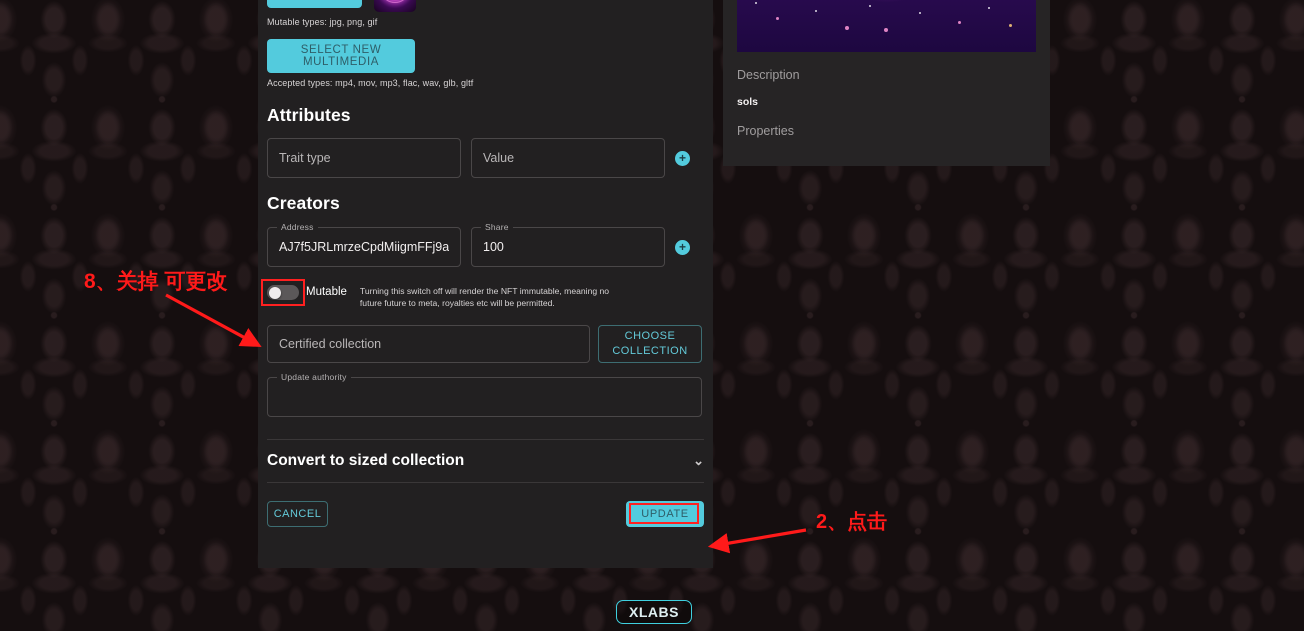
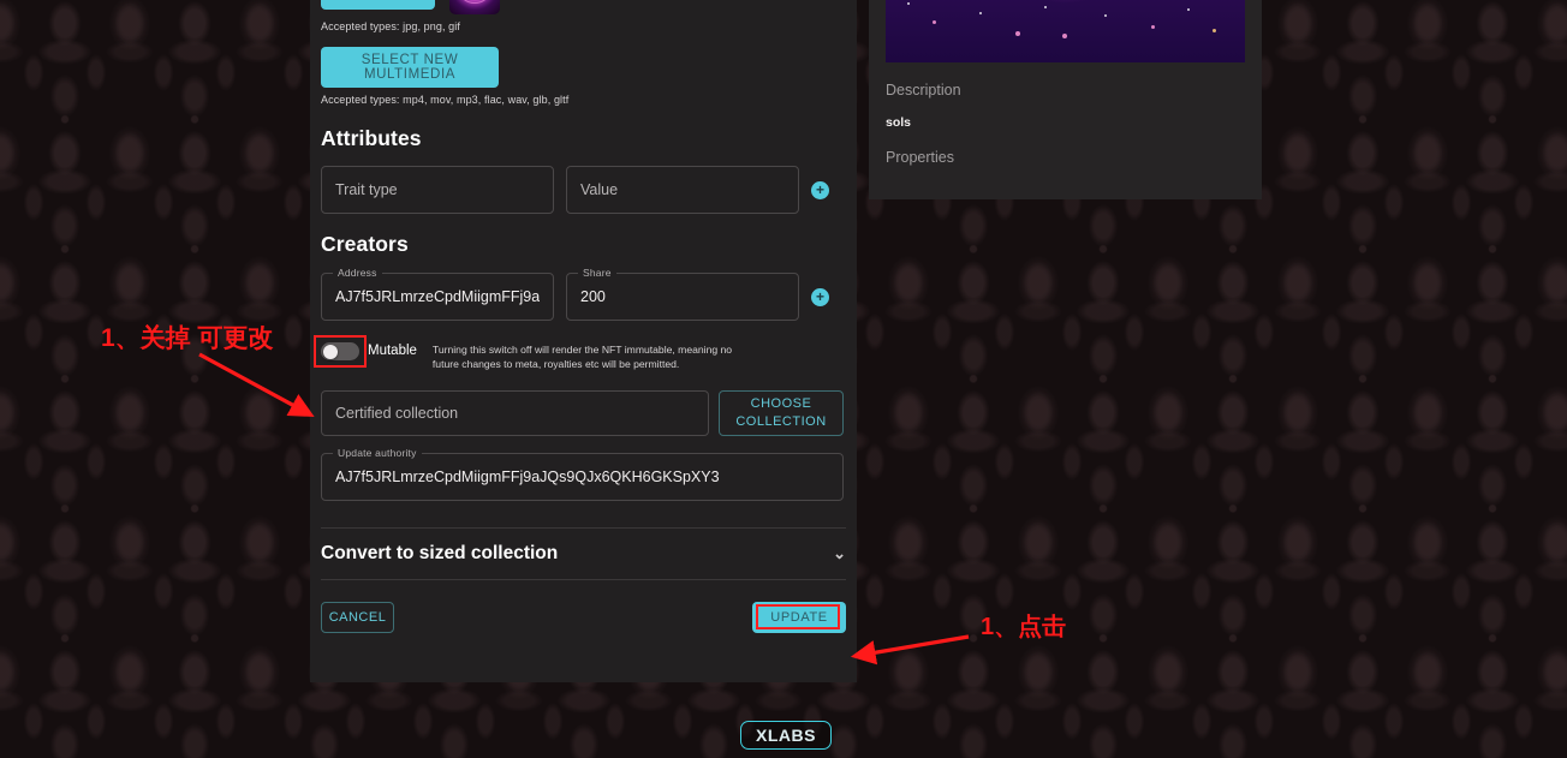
- Mutable types: jpg, png, gif
+ Accepted types: jpg, png, gif
  SELECT NEW MULTIMEDIA
  Accepted types: mp4, mov, mp3, flac, wav, glb, gltf
  Attributes
  Trait type
  Value
  +
  Creators
  Address
  AJ7f5JRLmrzeCpdMiigmFFj9a
  Share
- 100
+ 200
  +
  Mutable
- Turning this switch off will render the NFT immutable, meaning no future future to meta, royalties etc will be permitted.
+ Turning this switch off will render the NFT immutable, meaning no future changes to meta, royalties etc will be permitted.
  Certified collection
  CHOOSE
  COLLECTION
  Update authority
+ AJ7f5JRLmrzeCpdMiigmFFj9aJQs9QJx6QKH6GKSpXY3
  Convert to sized collection
  ⌄
  CANCEL
  UPDATE
  Description
  sols
  Properties
- 8、关掉 可更改
+ 1、关掉 可更改
- 2、点击
+ 1、点击
  XLABS
